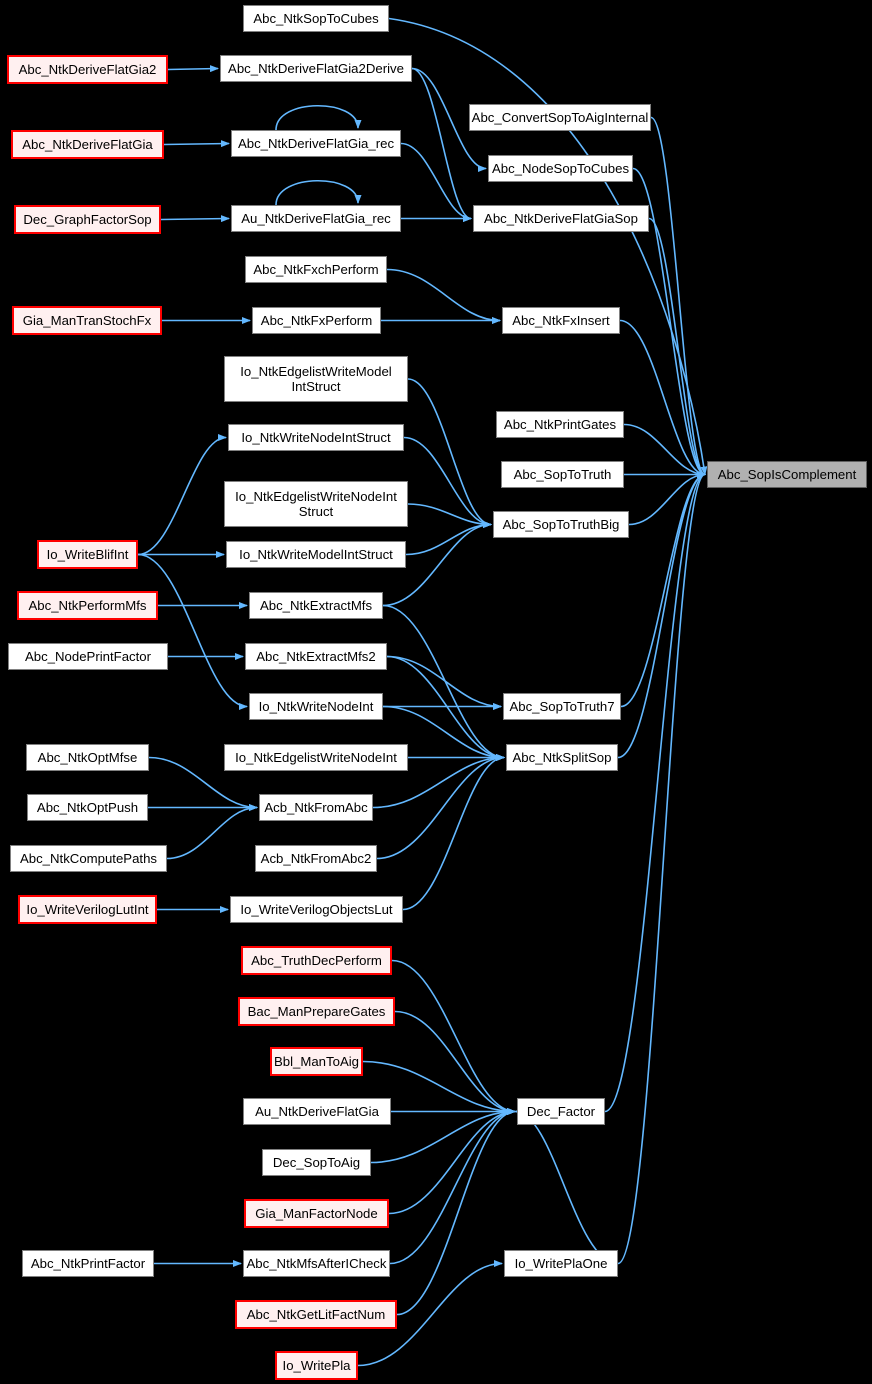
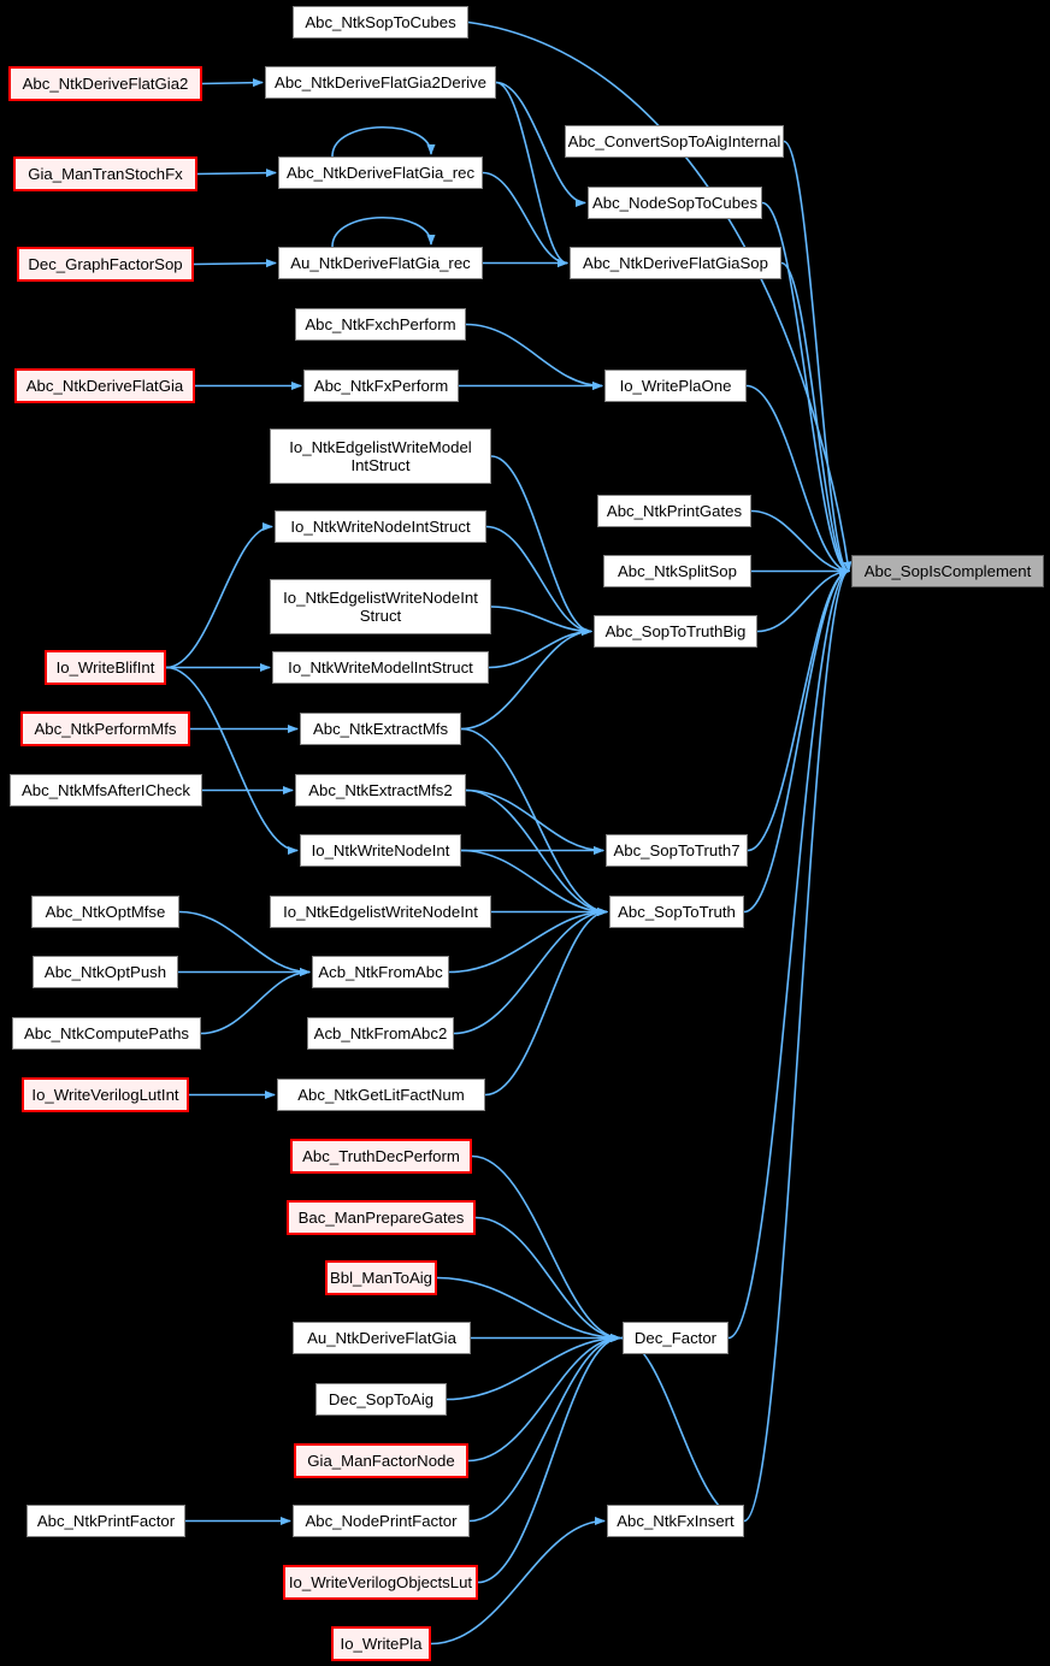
  Abc_NtkSopToCubes
  Abc_NtkDeriveFlatGia2
  Abc_NtkDeriveFlatGia2Derive
  Abc_ConvertSopToAigInternal
- Abc_NtkDeriveFlatGia
+ Gia_ManTranStochFx
  Abc_NtkDeriveFlatGia_rec
  Abc_NodeSopToCubes
  Dec_GraphFactorSop
  Au_NtkDeriveFlatGia_rec
  Abc_NtkDeriveFlatGiaSop
  Abc_NtkFxchPerform
- Gia_ManTranStochFx
+ Abc_NtkDeriveFlatGia
  Abc_NtkFxPerform
- Abc_NtkFxInsert
+ Io_WritePlaOne
  Io_NtkEdgelistWriteModel IntStruct
  Abc_NtkPrintGates
  Io_NtkWriteNodeIntStruct
- Abc_SopToTruth
+ Abc_NtkSplitSop
  Abc_SopIsComplement
  Io_NtkEdgelistWriteNodeInt Struct
  Abc_SopToTruthBig
  Io_WriteBlifInt
  Io_NtkWriteModelIntStruct
  Abc_NtkPerformMfs
  Abc_NtkExtractMfs
- Abc_NodePrintFactor
+ Abc_NtkMfsAfterICheck
  Abc_NtkExtractMfs2
  Io_NtkWriteNodeInt
  Abc_SopToTruth7
  Abc_NtkOptMfse
  Io_NtkEdgelistWriteNodeInt
- Abc_NtkSplitSop
+ Abc_SopToTruth
  Abc_NtkOptPush
  Acb_NtkFromAbc
  Abc_NtkComputePaths
  Acb_NtkFromAbc2
  Io_WriteVerilogLutInt
- Io_WriteVerilogObjectsLut
+ Abc_NtkGetLitFactNum
  Abc_TruthDecPerform
  Bac_ManPrepareGates
  Bbl_ManToAig
  Au_NtkDeriveFlatGia
  Dec_Factor
  Dec_SopToAig
  Gia_ManFactorNode
  Abc_NtkPrintFactor
- Abc_NtkMfsAfterICheck
+ Abc_NodePrintFactor
- Io_WritePlaOne
+ Abc_NtkFxInsert
- Abc_NtkGetLitFactNum
+ Io_WriteVerilogObjectsLut
  Io_WritePla
